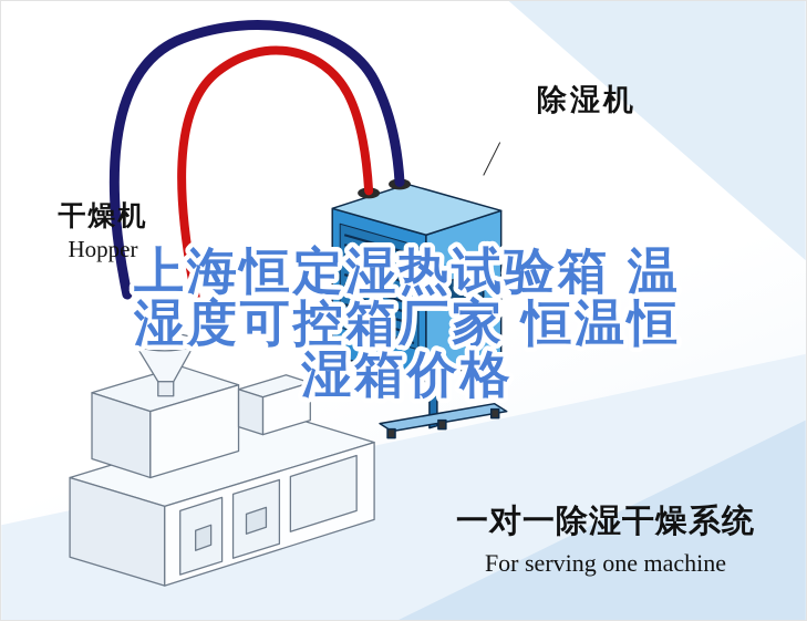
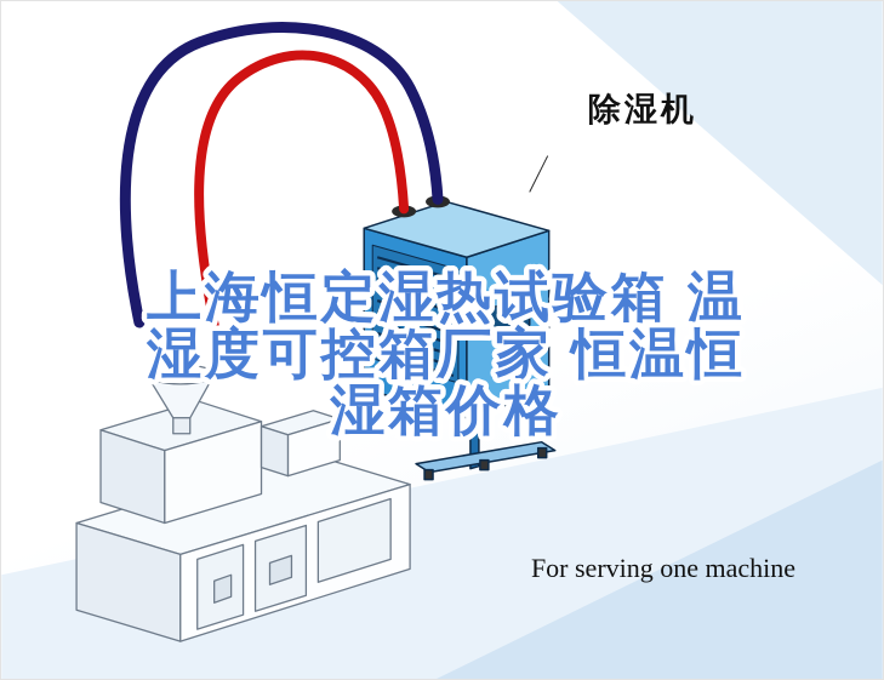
  上海恒定湿热试验箱 温
  湿度可控箱厂家 恒温恒
  湿箱价格
  除湿机
- 干燥机
- Hopper
- 一对一除湿干燥系统
  For serving one machine
